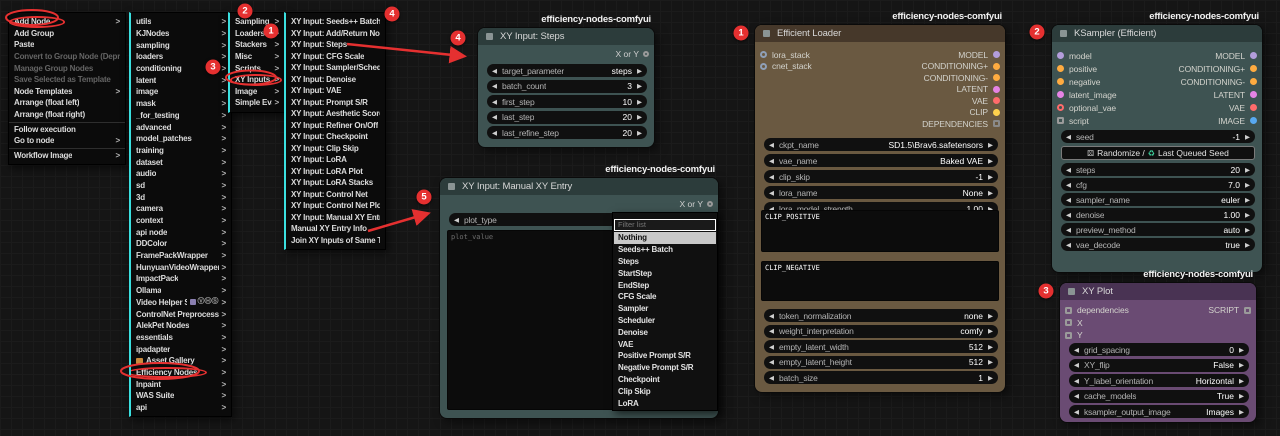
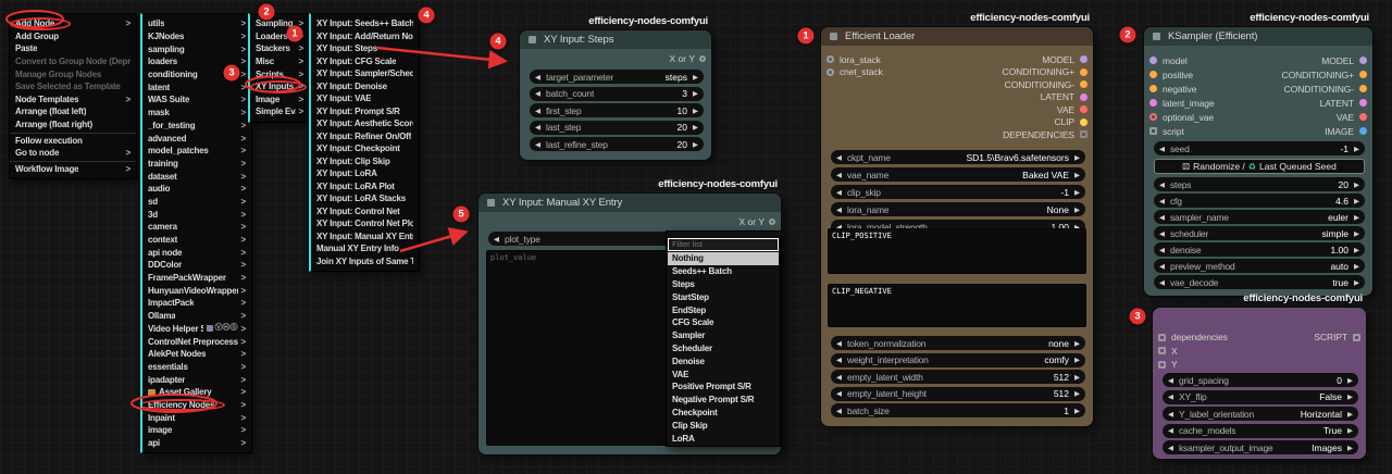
  Add Node
  >
  Add Group
  Paste
  Convert to Group Node (Depr
  Manage Group Nodes
  Save Selected as Template
  Node Templates
  >
  Arrange (float left)
  Arrange (float right)
  Follow execution
  Go to node
  >
  Workflow Image
  >
  utils
  >
  KJNodes
  >
  sampling
  >
  loaders
  >
  conditioning
  >
  latent
  >
- image
+ WAS Suite
  >
  mask
  >
  _for_testing
  >
  advanced
  >
  model_patches
  >
  training
  >
  dataset
  >
  audio
  >
  sd
  >
  3d
  >
  camera
  >
  context
  >
  api node
  >
  DDColor
  >
  FramePackWrapper
  >
  HunyuanVideoWrappe
  >
  ImpactPack
  >
  Ollama
  >
  >
  ControlNet Preprocess
  >
  AlekPet Nodes
  >
  essentials
  >
  ipadapter
  >
  Asset Gallery
  >
  Efficiency Nodes
  >
  Inpaint
  >
- WAS Suite
+ image
  >
  api
  >
  Sampling
  >
  Loaders
  Stackers
  >
  Misc
  >
  Scripts
  >
  XY Inputs
  >
  Image
  >
  Simple Ev
  >
  XY Input: Seeds++ Batch
  XY Input: Add/Return No
  XY Input: Steps
  XY Input: CFG Scale
  XY Input: Sampler/Sched
  XY Input: Denoise
  XY Input: VAE
  XY Input: Prompt S/R
  XY Input: Aesthetic Scor
  XY Input: Refiner On/Off
  XY Input: Checkpoint
  XY Input: Clip Skip
  XY Input: LoRA
  XY Input: LoRA Plot
  XY Input: LoRA Stacks
  XY Input: Control Net
  XY Input: Control Net Plo
  XY Input: Manual XY Ent
  Manual XY Entry Info
  Join XY Inputs of Same T
  efficiency-nodes-comfyui
  XY Input: Steps
  X or Y
  target_parameter
  steps
  batch_count
  3
  first_step
  10
  last_step
  20
  last_refine_step
  20
  efficiency-nodes-comfyui
  XY Input: Manual XY Entry
  X or Y
  plot_type
  plot_value
  Filter list
  Nothing
  Seeds++ Batch
  Steps
  StartStep
  EndStep
  CFG Scale
  Sampler
  Scheduler
  Denoise
  VAE
  Positive Prompt S/R
  Negative Prompt S/R
  Checkpoint
  Clip Skip
  LoRA
  efficiency-nodes-comfyui
  Efficient Loader
  lora_stack
  cnet_stack
  MODEL
  CONDITIONING+
  CONDITIONING-
  LATENT
  VAE
  CLIP
  DEPENDENCIES
  ckpt_name
  SD1.5\Brav6.safetensors
  vae_name
  Baked VAE
  clip_skip
  -1
  lora_name
  None
  lora_model_strength
  1.00
  CLIP_POSITIVE
  CLIP_NEGATIVE
  token_normalization
  none
  weight_interpretation
  comfy
  empty_latent_width
  512
  empty_latent_height
  512
  batch_size
  1
  efficiency-nodes-comfyui
  KSampler (Efficient)
  model
  positive
  negative
  latent_image
  optional_vae
  script
  MODEL
  CONDITIONING+
  CONDITIONING-
  LATENT
  VAE
  IMAGE
  seed
  -1
  ⚄
  Randomize /
  ♻
  Last Queued Seed
  steps
  20
  cfg
- 7.0
+ 4.6
  sampler_name
  euler
+ scheduler
+ simple
  denoise
  1.00
  preview_method
  auto
  vae_decode
  true
  efficiency-nodes-comfyui
- XY Plot
  dependencies
  X
  Y
  SCRIPT
  grid_spacing
  0
  XY_flip
  False
  Y_label_orientation
  Horizontal
  cache_models
  True
  ksampler_output_image
  Images
  2
  1
  3
  4
  5
  4
  1
  2
  3
